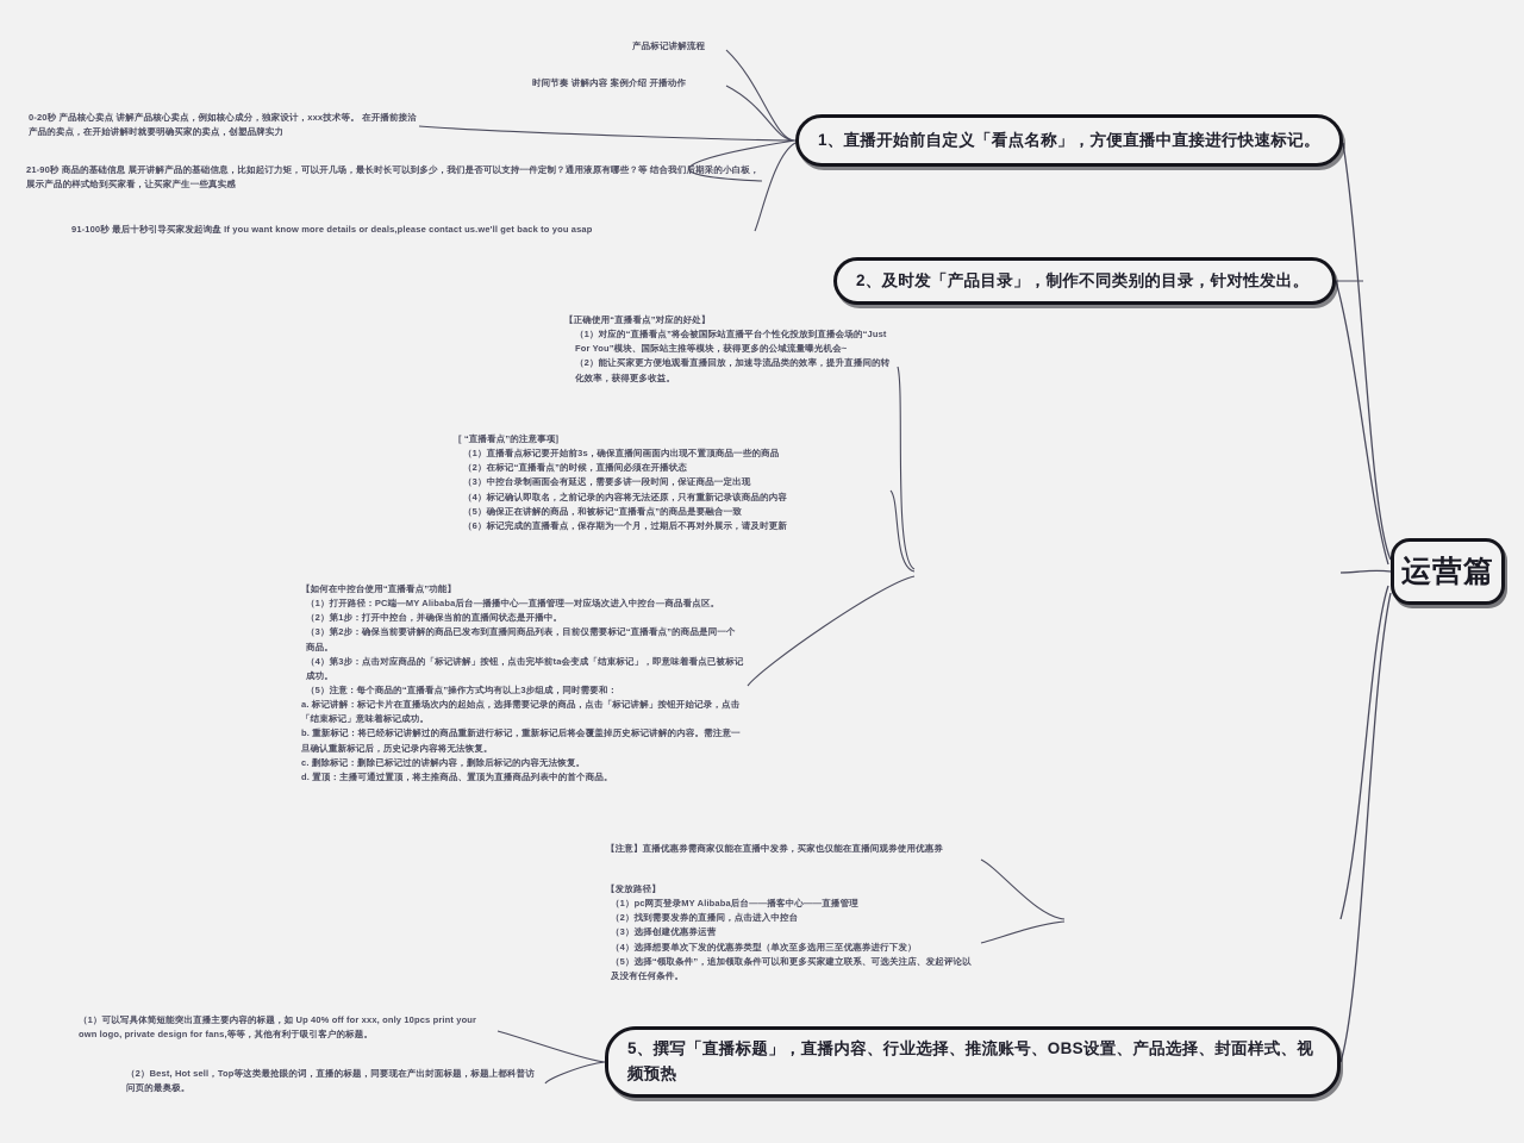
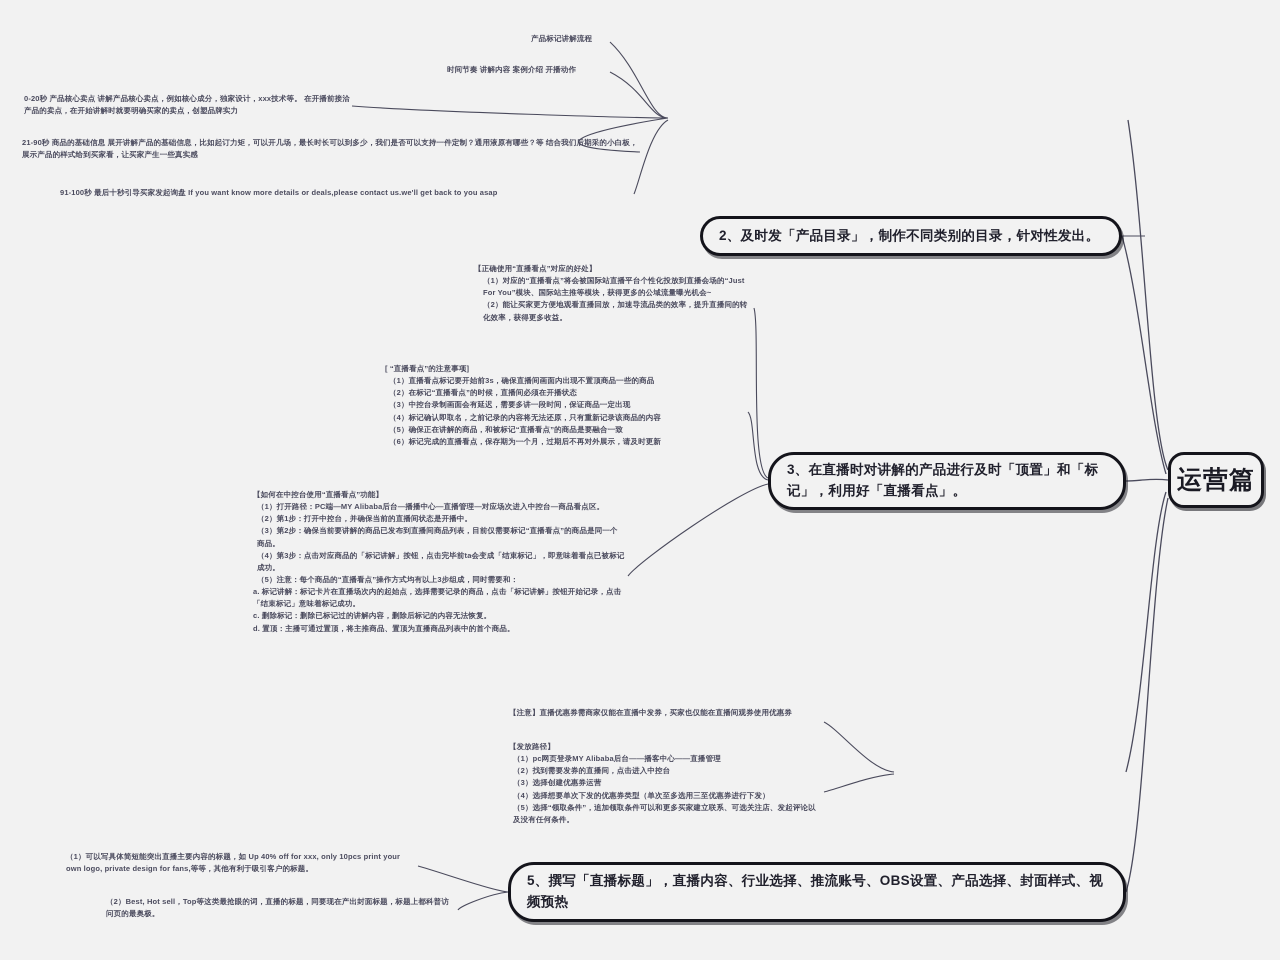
  运营篇
- 1、直播开始前自定义「看点名称」，方便直播中直接进行快速标记。
  2、及时发「产品目录」，制作不同类别的目录，针对性发出。
+ 3、在直播时对讲解的产品进行及时「顶置」和「标记」，利用好「直播看点」。
  5、撰写「直播标题」，直播内容、行业选择、推流账号、OBS设置、产品选择、封面样式、视频预热
  产品标记讲解流程
  时间节奏 讲解内容 案例介绍 开播动作
  0-20秒 产品核心卖点 讲解产品核心卖点，例如核心成分，独家设计，xxx技术等。 在开播前接洽产品的卖点，在开始讲解时就要明确买家的卖点，创塑品牌实力
  21-90秒 商品的基础信息 展开讲解产品的基础信息，比如起订力矩，可以开几场，最长时长可以到多少，我们是否可以支持一件定制？通用液原有哪些？等 结合我们后期采的小白板，展示产品的样式给到买家看，让买家产生一些真实感
  91-100秒 最后十秒引导买家发起询盘 If you want know more details or deals,please contact us.we'll get back to you asap
  【正确使用“直播看点”对应的好处】
  （1）对应的“直播看点”将会被国际站直播平台个性化投放到直播会场的“Just For You”模块、国际站主推等模块，获得更多的公域流量曝光机会~
  （2）能让买家更方便地观看直播回放，加速导流品类的效率，提升直播间的转化效率，获得更多收益。
  [ “直播看点”的注意事项]
  （1）直播看点标记要开始前3s，确保直播间画面内出现不置顶商品一些的商品
  （2）在标记“直播看点”的时候，直播间必须在开播状态
  （3）中控台录制画面会有延迟，需要多讲一段时间，保证商品一定出现
  （4）标记确认即取名，之前记录的内容将无法还原，只有重新记录该商品的内容
  （5）确保正在讲解的商品，和被标记“直播看点”的商品是要融合一致
  （6）标记完成的直播看点，保存期为一个月，过期后不再对外展示，请及时更新
  【如何在中控台使用“直播看点”功能】
  （1）打开路径：PC端—MY Alibaba后台—播播中心—直播管理—对应场次进入中控台—商品看点区。
  （2）第1步：打开中控台，并确保当前的直播间状态是开播中。
  （3）第2步：确保当前要讲解的商品已发布到直播间商品列表，目前仅需要标记“直播看点”的商品是同一个商品。
  （4）第3步：点击对应商品的「标记讲解」按钮，点击完毕前ta会变成「结束标记」，即意味着看点已被标记成功。
  （5）注意：每个商品的“直播看点”操作方式均有以上3步组成，同时需要和：
  a. 标记讲解：标记卡片在直播场次内的起始点，选择需要记录的商品，点击「标记讲解」按钮开始记录，点击「结束标记」意味着标记成功。
- b. 重新标记：将已经标记讲解过的商品重新进行标记，重新标记后将会覆盖掉历史标记讲解的内容。需注意一旦确认重新标记后，历史记录内容将无法恢复。
  c. 删除标记：删除已标记过的讲解内容，删除后标记的内容无法恢复。
  d. 置顶：主播可通过置顶，将主推商品、置顶为直播商品列表中的首个商品。
  【注意】直播优惠券需商家仅能在直播中发券，买家也仅能在直播间观券使用优惠券
  【发放路径】
  （1）pc网页登录MY Alibaba后台——播客中心——直播管理
  （2）找到需要发券的直播间，点击进入中控台
  （3）选择创建优惠券运营
  （4）选择想要单次下发的优惠券类型（单次至多选用三至优惠券进行下发）
  （5）选择“领取条件”，追加领取条件可以和更多买家建立联系、可选关注店、发起评论以及没有任何条件。
  （1）可以写具体简短能突出直播主要内容的标题，如 Up 40% off for xxx, only 10pcs print your own logo, private design for fans,等等，其他有利于吸引客户的标题。
  （2）Best, Hot sell，Top等这类最抢眼的词，直播的标题，同要现在产出封面标题，标题上都科普访问页的最奥极。
